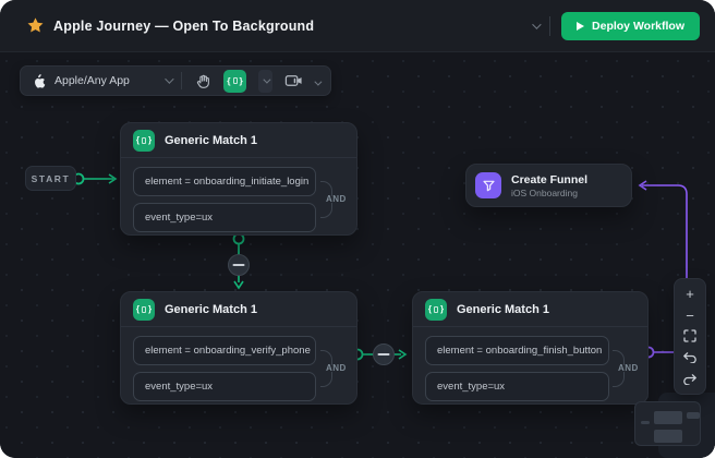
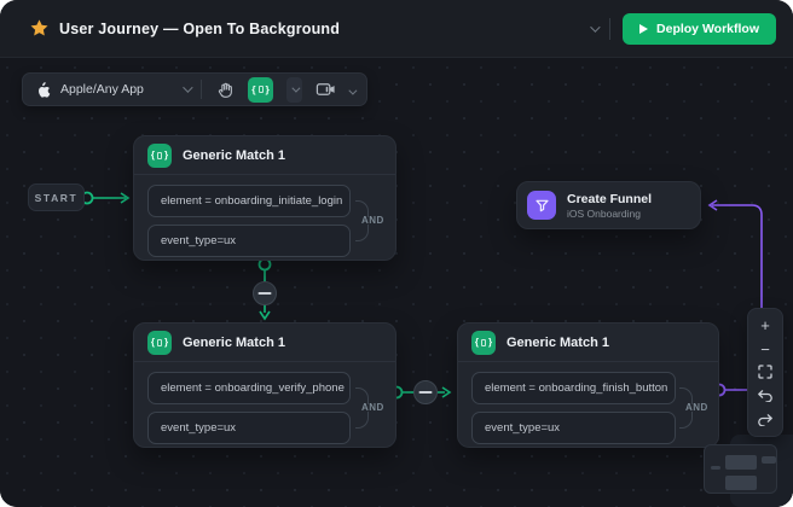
- Apple Journey — Open To Background
+ User Journey — Open To Background
  Deploy Workflow
  Apple/Any App
  {
  }
  START
  {
  }
  Generic Match 1
  element = onboarding_initiate_login
  event_type=ux
  AND
  {
  }
  Generic Match 1
  element = onboarding_verify_phone
  event_type=ux
  AND
  {
  }
  Generic Match 1
  element = onboarding_finish_button
  event_type=ux
  AND
  Create Funnel
  iOS Onboarding
  +
  −
